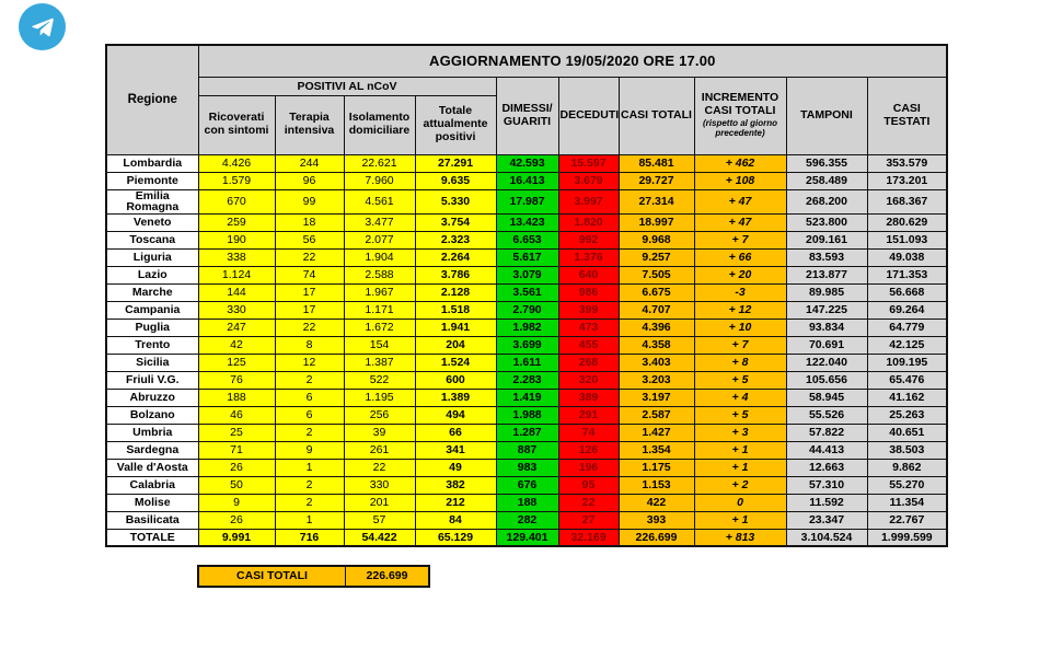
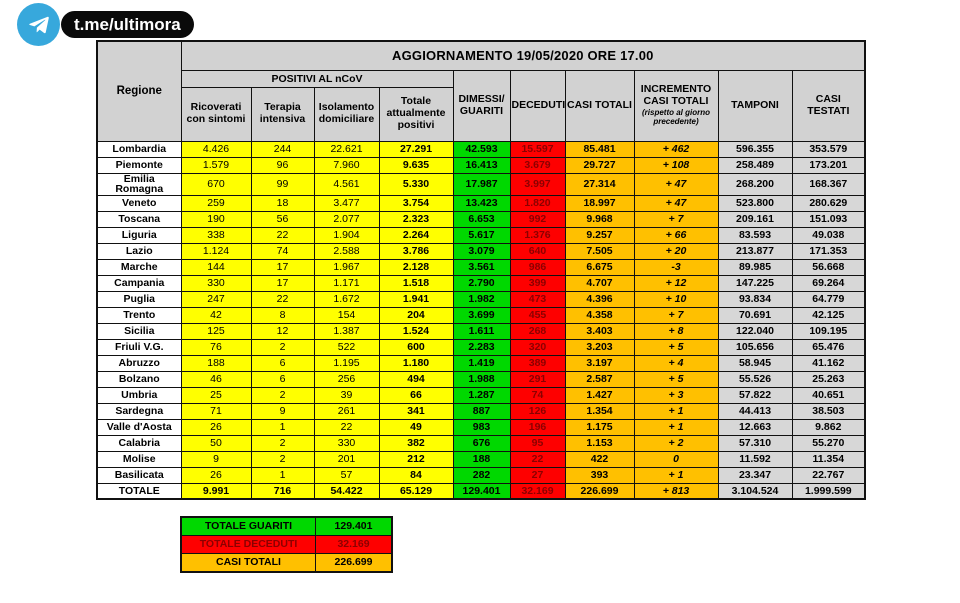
+ t.me/ultimora
  Regione	AGGIORNAMENTO 19/05/2020 ORE 17.00
  POSITIVI AL nCoV	DIMESSI/ GUARITI	DECEDUTI	CASI TOTALI	INCREMENTO CASI TOTALI (rispetto al giorno precedente)	TAMPONI	CASI TESTATI
  Ricoverati con sintomi	Terapia intensiva	Isolamento domiciliare	Totale attualmente positivi
  Lombardia	4.426	244	22.621	27.291	42.593	15.597	85.481	+ 462	596.355	353.579
  Piemonte	1.579	96	7.960	9.635	16.413	3.679	29.727	+ 108	258.489	173.201
  Emilia Romagna	670	99	4.561	5.330	17.987	3.997	27.314	+ 47	268.200	168.367
  Veneto	259	18	3.477	3.754	13.423	1.820	18.997	+ 47	523.800	280.629
  Toscana	190	56	2.077	2.323	6.653	992	9.968	+ 7	209.161	151.093
  Liguria	338	22	1.904	2.264	5.617	1.376	9.257	+ 66	83.593	49.038
  Lazio	1.124	74	2.588	3.786	3.079	640	7.505	+ 20	213.877	171.353
  Marche	144	17	1.967	2.128	3.561	986	6.675	-3	89.985	56.668
  Campania	330	17	1.171	1.518	2.790	399	4.707	+ 12	147.225	69.264
  Puglia	247	22	1.672	1.941	1.982	473	4.396	+ 10	93.834	64.779
  Trento	42	8	154	204	3.699	455	4.358	+ 7	70.691	42.125
  Sicilia	125	12	1.387	1.524	1.611	268	3.403	+ 8	122.040	109.195
  Friuli V.G.	76	2	522	600	2.283	320	3.203	+ 5	105.656	65.476
- Abruzzo	188	6	1.195	1.389	1.419	389	3.197	+ 4	58.945	41.162
+ Abruzzo	188	6	1.195	1.180	1.419	389	3.197	+ 4	58.945	41.162
  Bolzano	46	6	256	494	1.988	291	2.587	+ 5	55.526	25.263
  Umbria	25	2	39	66	1.287	74	1.427	+ 3	57.822	40.651
  Sardegna	71	9	261	341	887	126	1.354	+ 1	44.413	38.503
  Valle d'Aosta	26	1	22	49	983	196	1.175	+ 1	12.663	9.862
  Calabria	50	2	330	382	676	95	1.153	+ 2	57.310	55.270
  Molise	9	2	201	212	188	22	422	0	11.592	11.354
  Basilicata	26	1	57	84	282	27	393	+ 1	23.347	22.767
  TOTALE	9.991	716	54.422	65.129	129.401	32.169	226.699	+ 813	3.104.524	1.999.599
+ TOTALE GUARITI	129.401
+ TOTALE DECEDUTI	32.169
  CASI TOTALI	226.699
